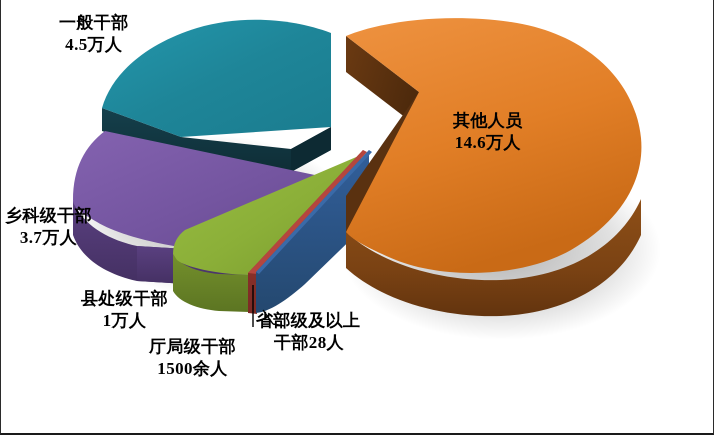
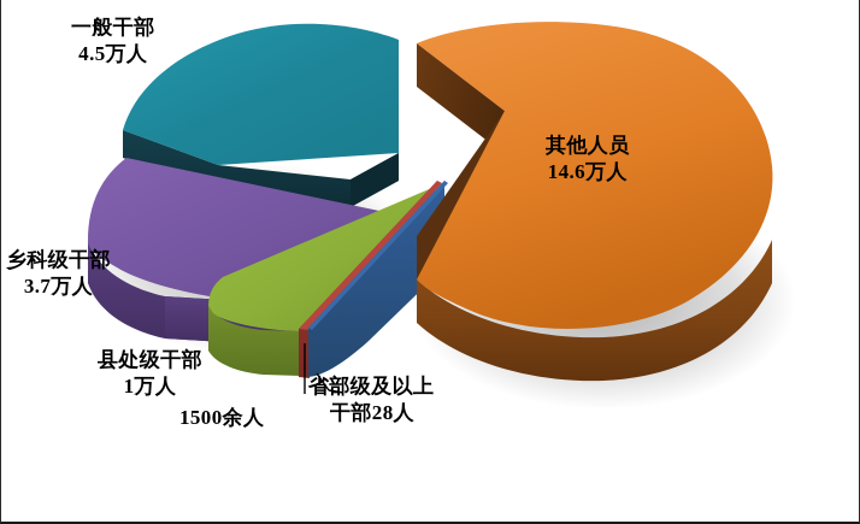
  一般干部
  4.5万人
  乡科级干部
  3.7万人
  县处级干部
  1万人
- 厅局级干部
  1500余人
  省部级及以上
  干部28人
  其他人员
  14.6万人
